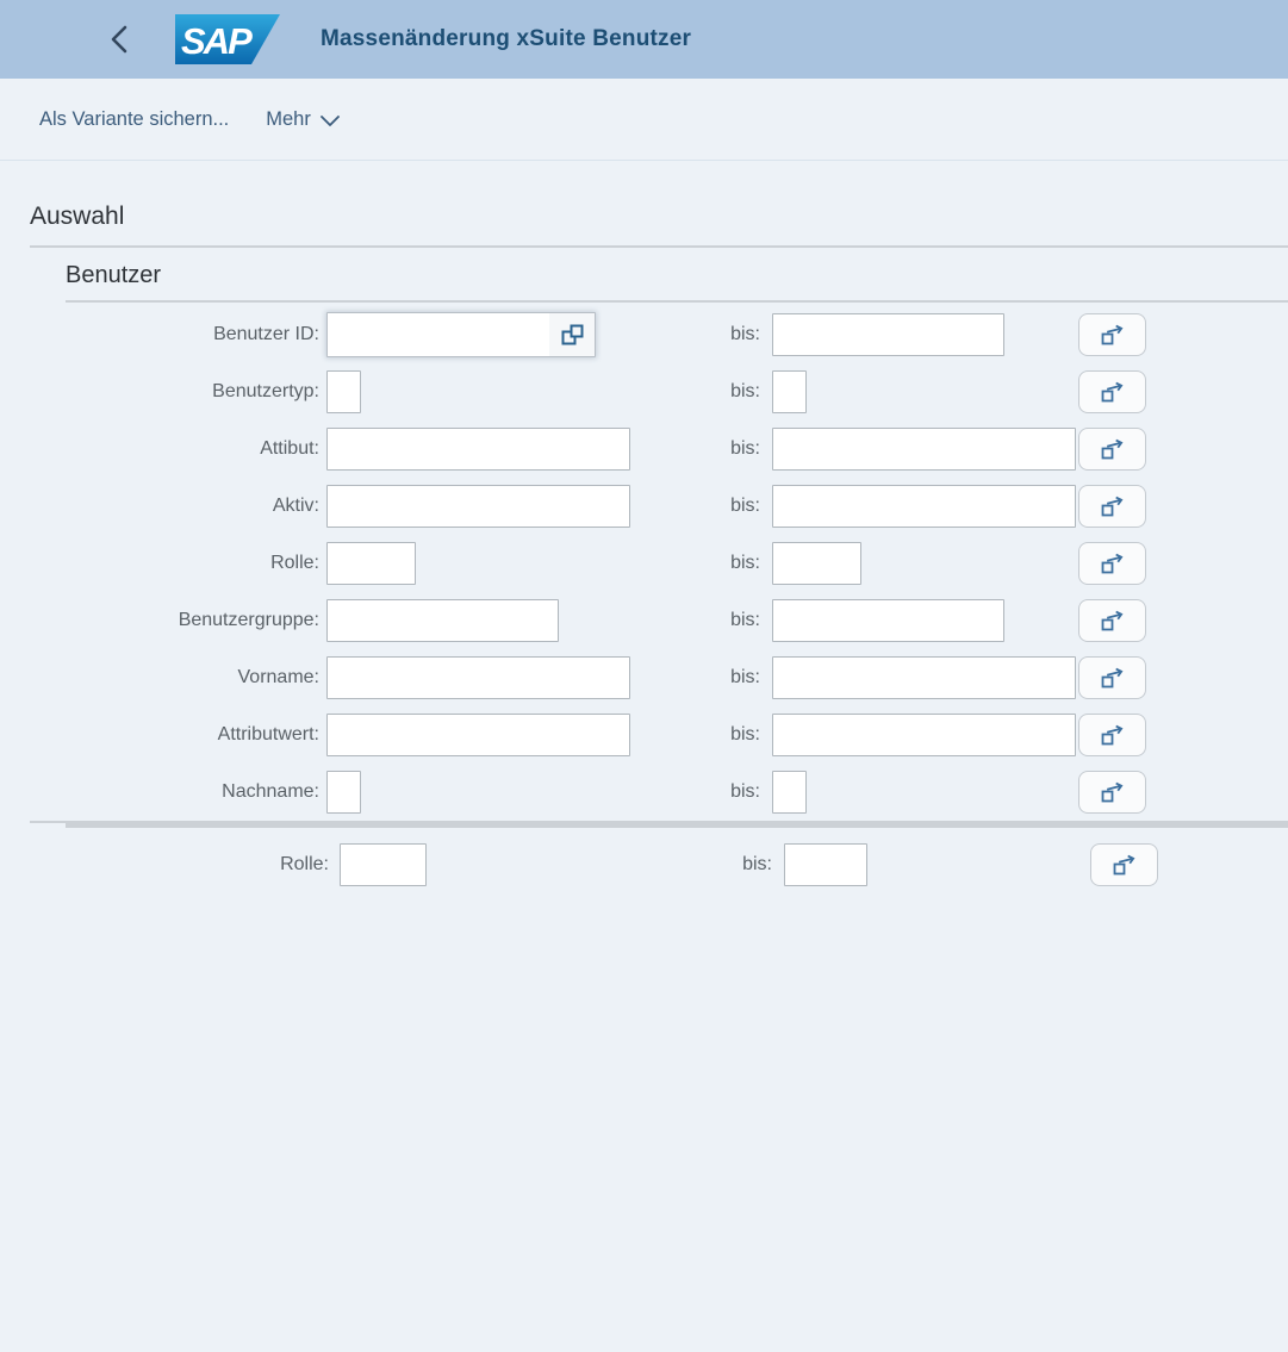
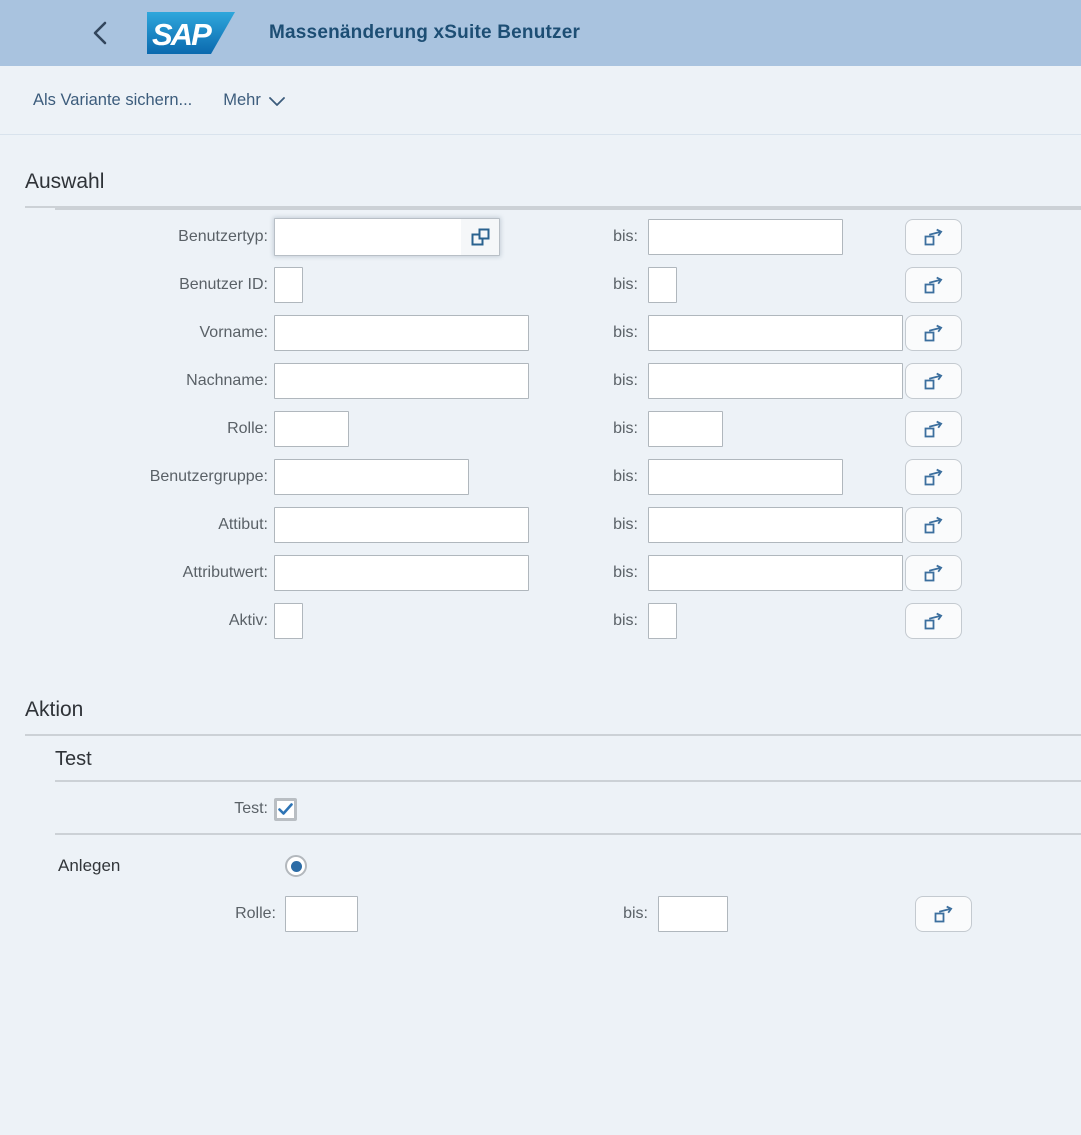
  SAP
  Massenänderung xSuite Benutzer
  Als Variante sichern...
  Mehr
  Auswahl
- Benutzer
- Benutzer ID:
+ Benutzertyp:
  bis:
- Benutzertyp:
+ Benutzer ID:
  bis:
- Attibut:
+ Vorname:
  bis:
- Aktiv:
+ Nachname:
  bis:
  Rolle:
  bis:
  Benutzergruppe:
  bis:
- Vorname:
+ Attibut:
  bis:
  Attributwert:
  bis:
- Nachname:
+ Aktiv:
  bis:
+ Aktion
+ Test
+ Test:
+ Anlegen
  Rolle:
  bis:
